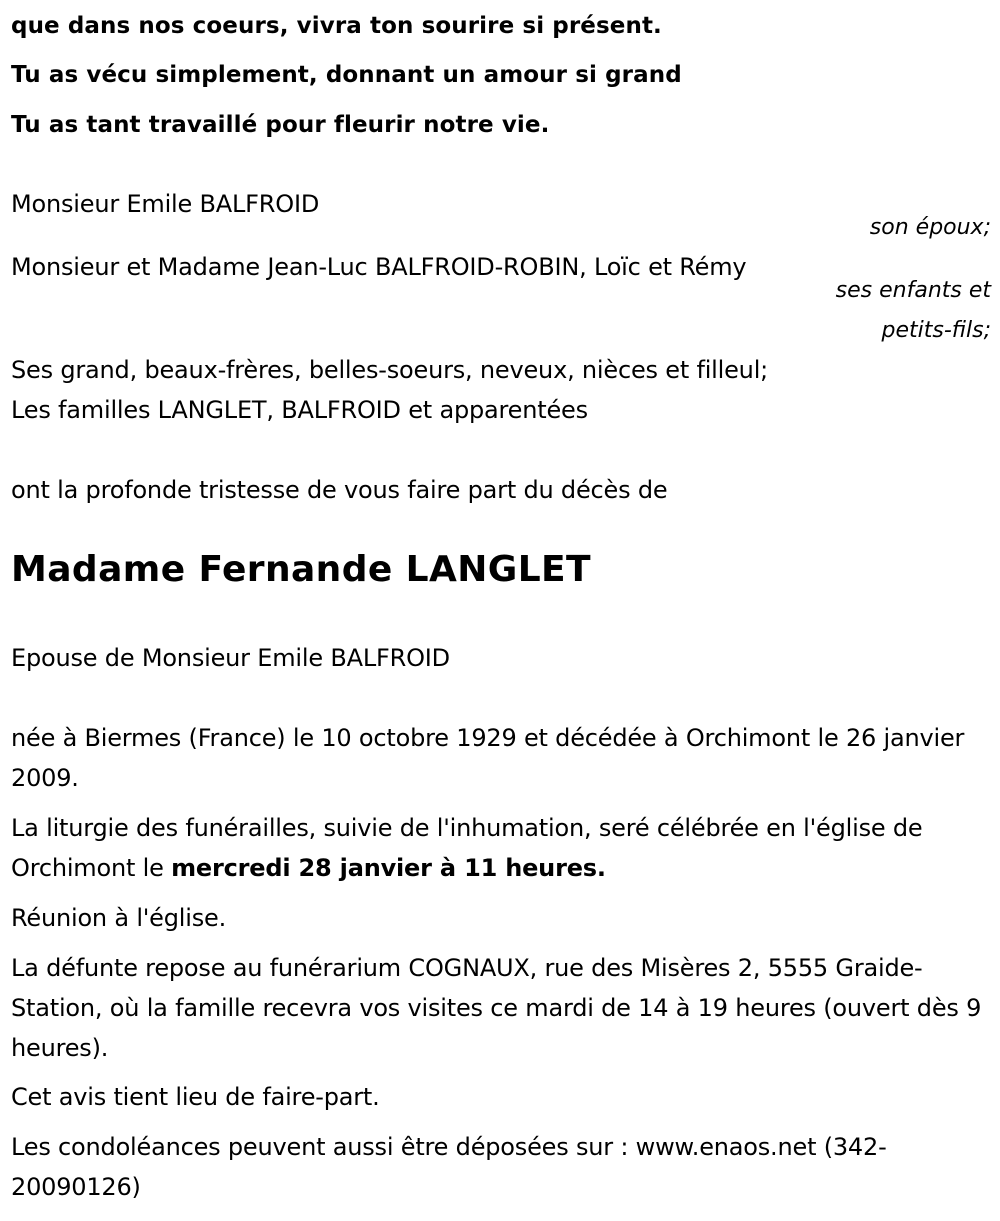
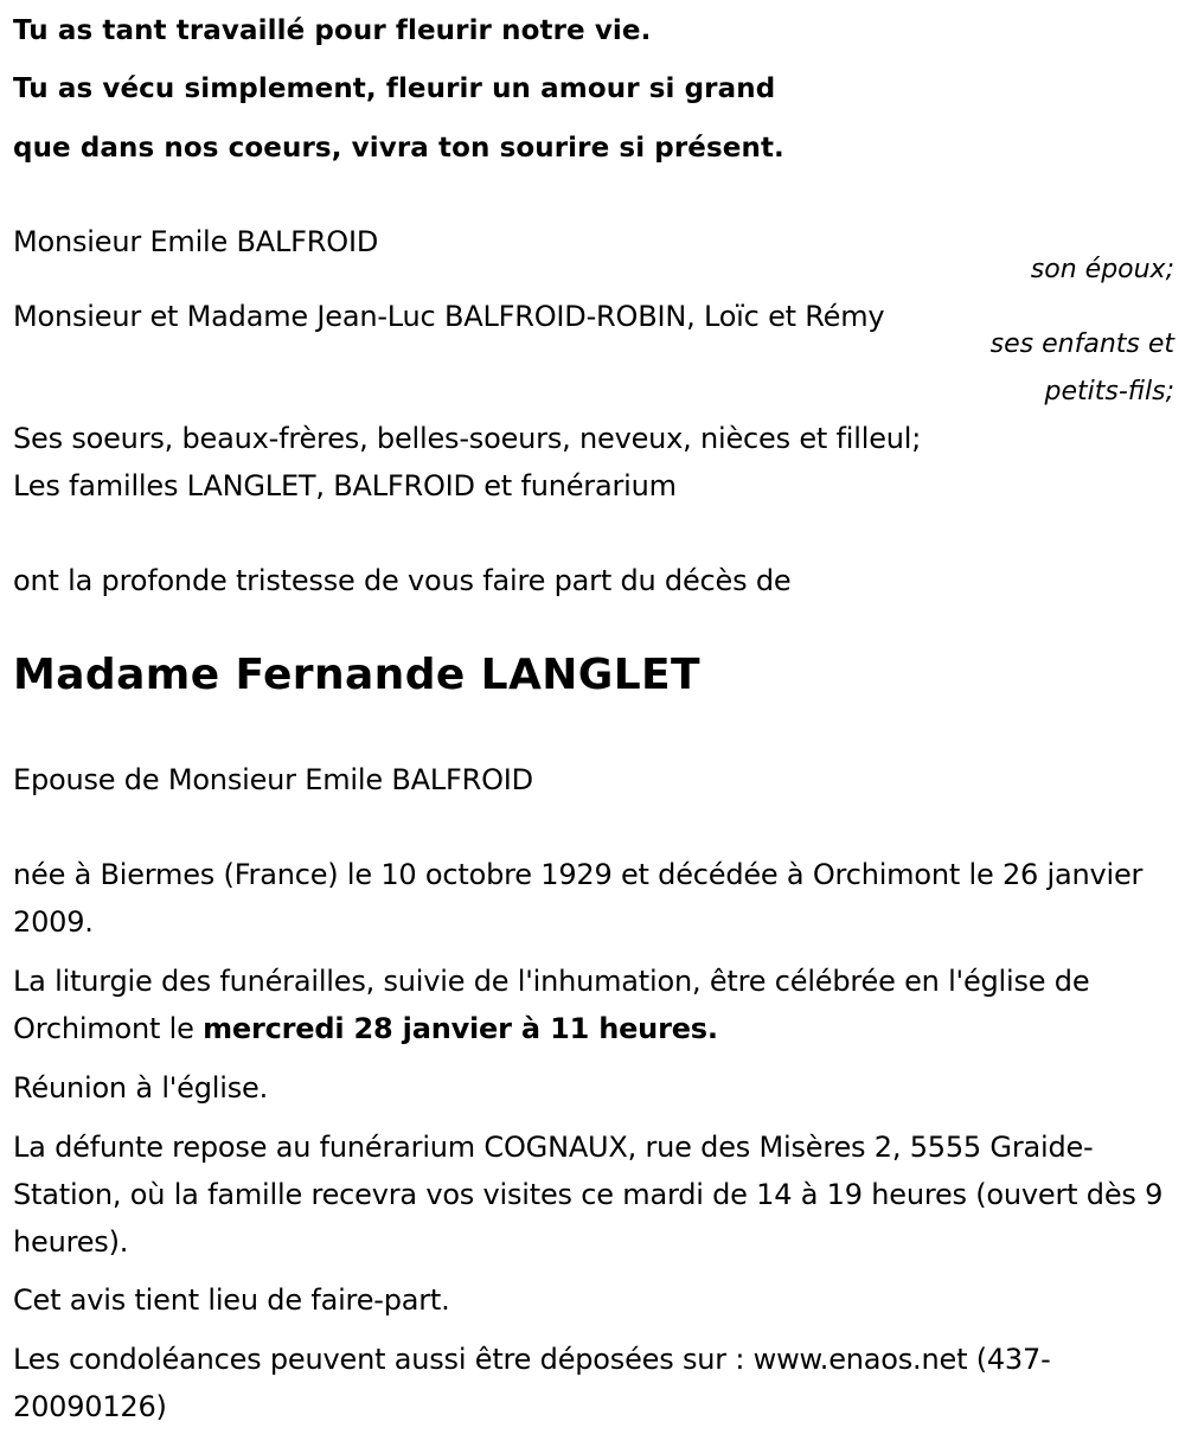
- que dans nos coeurs, vivra ton sourire si présent.
+ Tu as tant travaillé pour fleurir notre vie.
- Tu as vécu simplement, donnant un amour si grand
+ Tu as vécu simplement, fleurir un amour si grand
- Tu as tant travaillé pour fleurir notre vie.
+ que dans nos coeurs, vivra ton sourire si présent.
  Monsieur Emile BALFROID
  son époux;
  Monsieur et Madame Jean-Luc BALFROID-ROBIN, Loïc et Rémy
  ses enfants et
  petits-fils;
- Ses grand, beaux-frères, belles-soeurs, neveux, nièces et filleul;
+ Ses soeurs, beaux-frères, belles-soeurs, neveux, nièces et filleul;
- Les familles LANGLET, BALFROID et apparentées
+ Les familles LANGLET, BALFROID et funérarium
  ont la profonde tristesse de vous faire part du décès de
  Madame Fernande LANGLET
  Epouse de Monsieur Emile BALFROID
  née à Biermes (France) le 10 octobre 1929 et décédée à Orchimont le 26 janvier 2009.
- La liturgie des funérailles, suivie de l'inhumation, seré célébrée en l'église de Orchimont le mercredi 28 janvier à 11 heures.
+ La liturgie des funérailles, suivie de l'inhumation, être célébrée en l'église de Orchimont le mercredi 28 janvier à 11 heures.
  Réunion à l'église.
  La défunte repose au funérarium COGNAUX, rue des Misères 2, 5555 Graide-Station, où la famille recevra vos visites ce mardi de 14 à 19 heures (ouvert dès 9 heures).
  Cet avis tient lieu de faire-part.
- Les condoléances peuvent aussi être déposées sur : www.enaos.net (342-20090126)
+ Les condoléances peuvent aussi être déposées sur : www.enaos.net (437-20090126)
